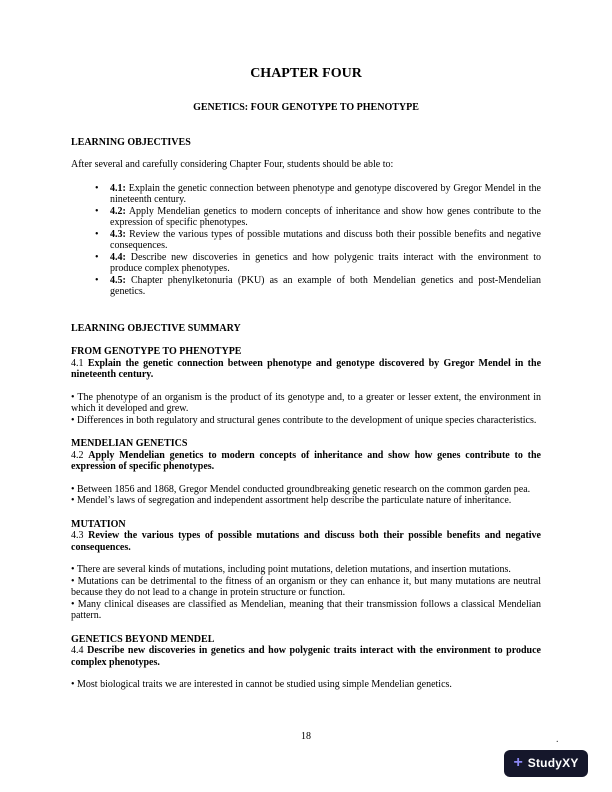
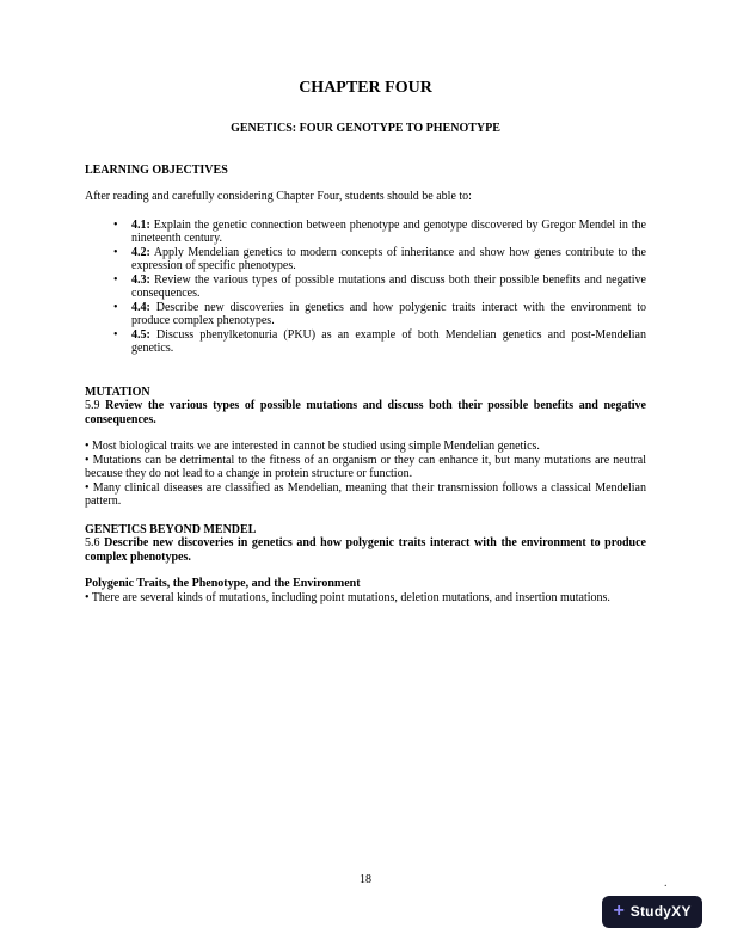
  CHAPTER FOUR
  GENETICS: FOUR GENOTYPE TO PHENOTYPE
  LEARNING OBJECTIVES
- After several and carefully considering Chapter Four, students should be able to:
+ After reading and carefully considering Chapter Four, students should be able to:
  •
  4.1: Explain the genetic connection between phenotype and genotype discovered by Gregor Mendel in the nineteenth century.
  •
  4.2: Apply Mendelian genetics to modern concepts of inheritance and show how genes contribute to the expression of specific phenotypes.
  •
  4.3: Review the various types of possible mutations and discuss both their possible benefits and negative consequences.
  •
  4.4: Describe new discoveries in genetics and how polygenic traits interact with the environment to produce complex phenotypes.
  •
- 4.5: Chapter phenylketonuria (PKU) as an example of both Mendelian genetics and post-Mendelian genetics.
+ 4.5: Discuss phenylketonuria (PKU) as an example of both Mendelian genetics and post-Mendelian genetics.
- LEARNING OBJECTIVE SUMMARY
- FROM GENOTYPE TO PHENOTYPE
- 4.1 Explain the genetic connection between phenotype and genotype discovered by Gregor Mendel in the nineteenth century.
- • The phenotype of an organism is the product of its genotype and, to a greater or lesser extent, the environment in which it developed and grew.
- • Differences in both regulatory and structural genes contribute to the development of unique species characteristics.
- MENDELIAN GENETICS
- 4.2 Apply Mendelian genetics to modern concepts of inheritance and show how genes contribute to the expression of specific phenotypes.
- • Between 1856 and 1868, Gregor Mendel conducted groundbreaking genetic research on the common garden pea.
- • Mendel’s laws of segregation and independent assortment help describe the particulate nature of inheritance.
  MUTATION
- 4.3 Review the various types of possible mutations and discuss both their possible benefits and negative consequences.
+ 5.9 Review the various types of possible mutations and discuss both their possible benefits and negative consequences.
- • There are several kinds of mutations, including point mutations, deletion mutations, and insertion mutations.
+ • Most biological traits we are interested in cannot be studied using simple Mendelian genetics.
  • Mutations can be detrimental to the fitness of an organism or they can enhance it, but many mutations are neutral because they do not lead to a change in protein structure or function.
  • Many clinical diseases are classified as Mendelian, meaning that their transmission follows a classical Mendelian pattern.
  GENETICS BEYOND MENDEL
- 4.4 Describe new discoveries in genetics and how polygenic traits interact with the environment to produce complex phenotypes.
+ 5.6 Describe new discoveries in genetics and how polygenic traits interact with the environment to produce complex phenotypes.
+ Polygenic Traits, the Phenotype, and the Environment
- • Most biological traits we are interested in cannot be studied using simple Mendelian genetics.
+ • There are several kinds of mutations, including point mutations, deletion mutations, and insertion mutations.
  18
  .
  +
  StudyXY
